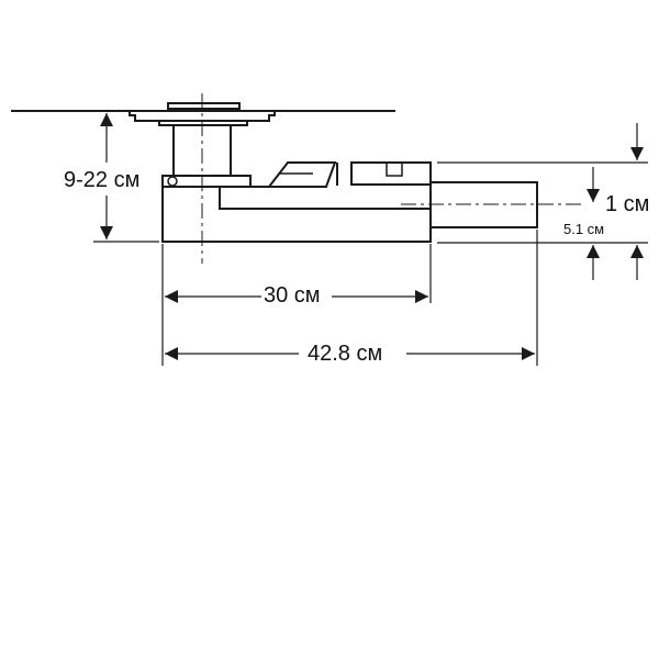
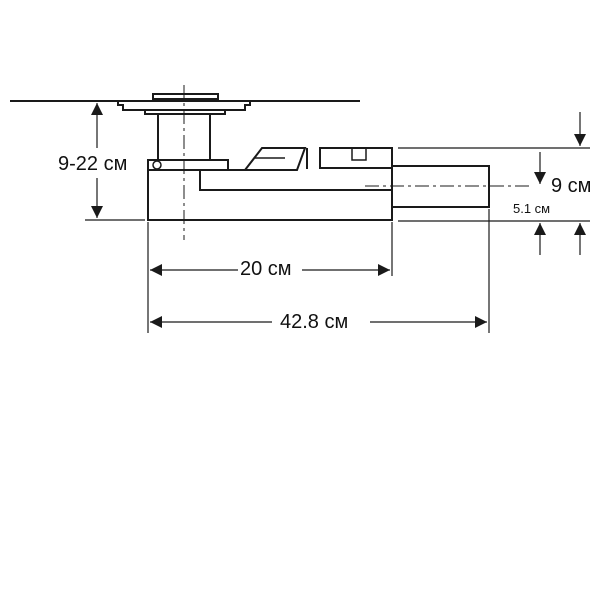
  9-22 см
- 30 см
+ 20 см
  42.8 см
- 1 см
+ 9 см
  5.1 см
